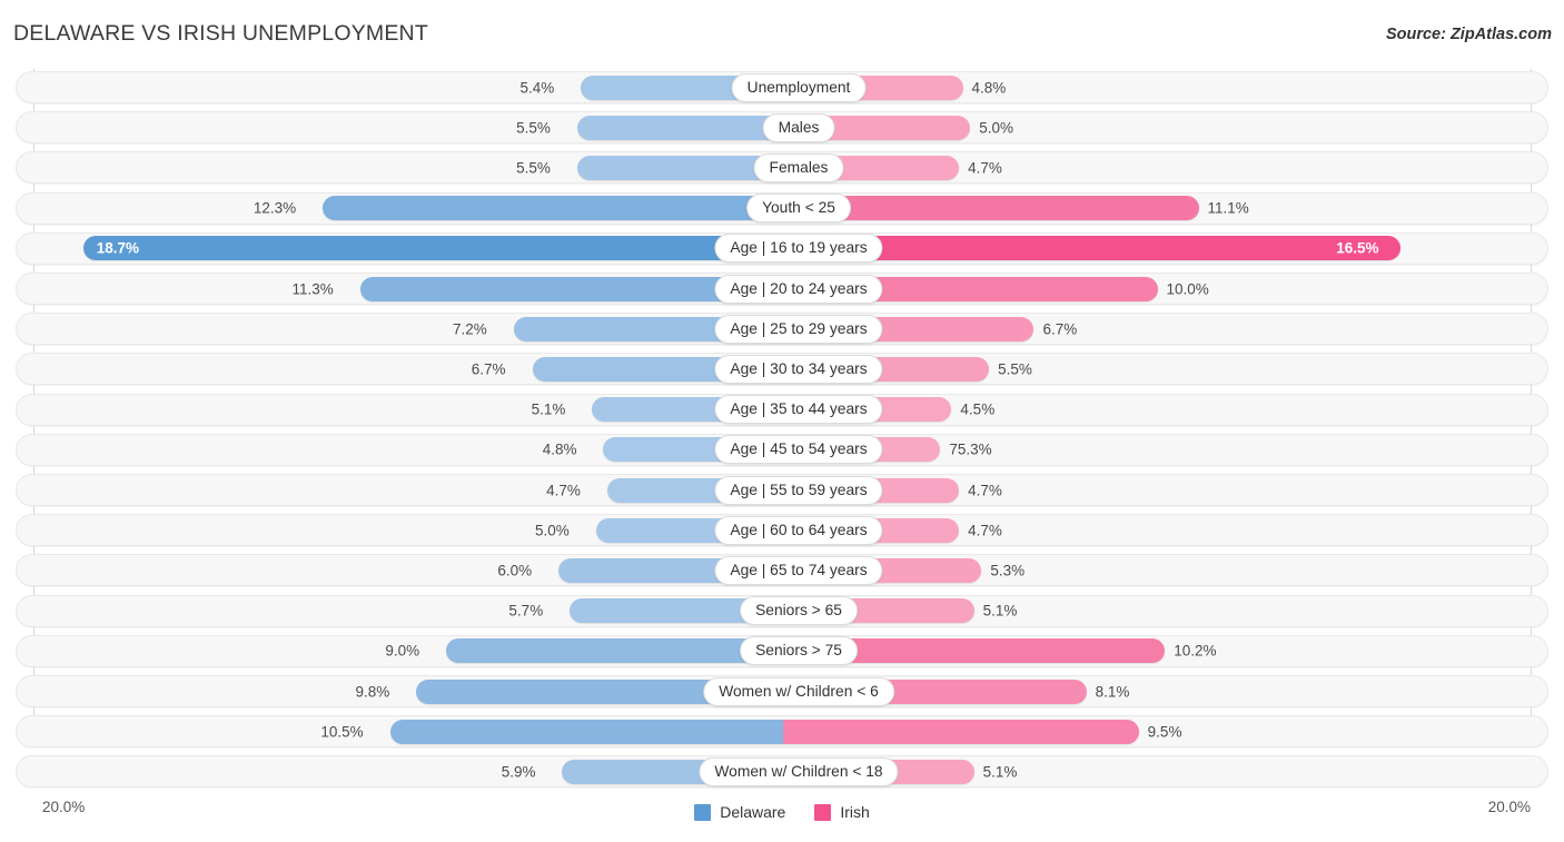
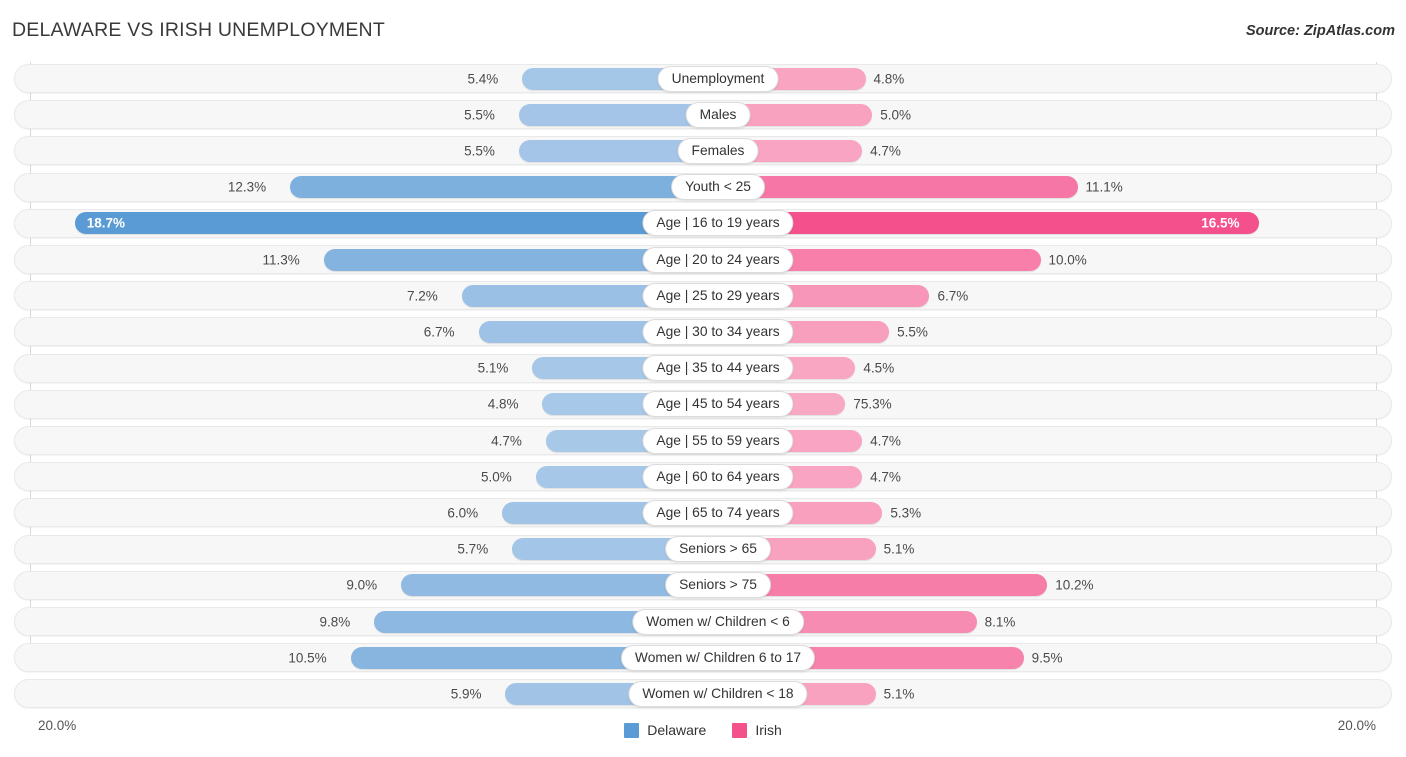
  DELAWARE VS IRISH UNEMPLOYMENT
  Source: ZipAtlas.com
  5.4%
  4.8%
  Unemployment
  5.5%
  5.0%
  Males
  5.5%
  4.7%
  Females
  12.3%
  11.1%
  Youth < 25
  18.7%
  16.5%
  Age | 16 to 19 years
  11.3%
  10.0%
  Age | 20 to 24 years
  7.2%
  6.7%
  Age | 25 to 29 years
  6.7%
  5.5%
  Age | 30 to 34 years
  5.1%
  4.5%
  Age | 35 to 44 years
  4.8%
  75.3%
  Age | 45 to 54 years
  4.7%
  4.7%
  Age | 55 to 59 years
  5.0%
  4.7%
  Age | 60 to 64 years
  6.0%
  5.3%
  Age | 65 to 74 years
  5.7%
  5.1%
  Seniors > 65
  9.0%
  10.2%
  Seniors > 75
  9.8%
  8.1%
  Women w/ Children < 6
  10.5%
  9.5%
+ Women w/ Children 6 to 17
  5.9%
  5.1%
  Women w/ Children < 18
  20.0%
  20.0%
  Delaware
  Irish
